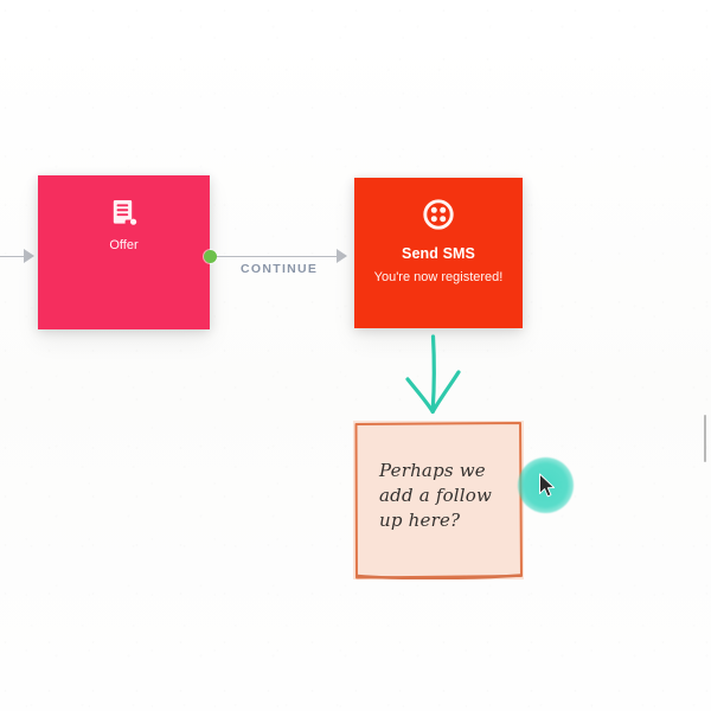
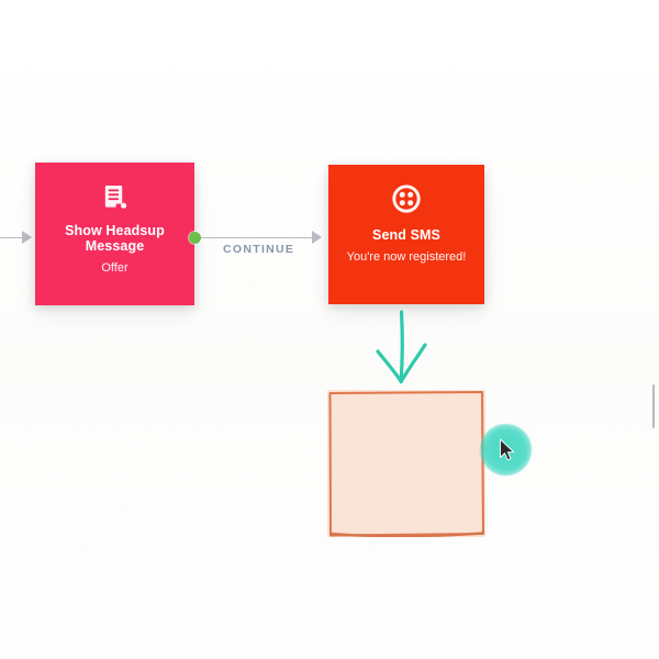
+ Show Headsup Message
  Offer
  CONTINUE
  Send SMS
  You're now registered!
- Perhaps we
- add a follow
- up here?
